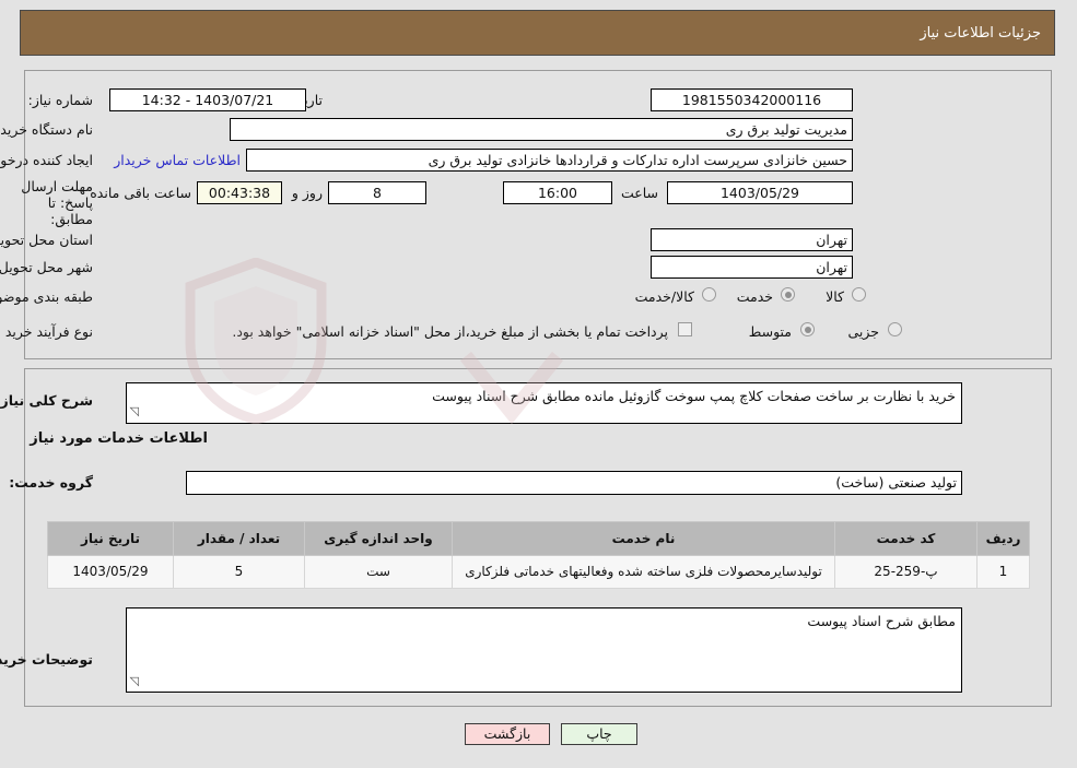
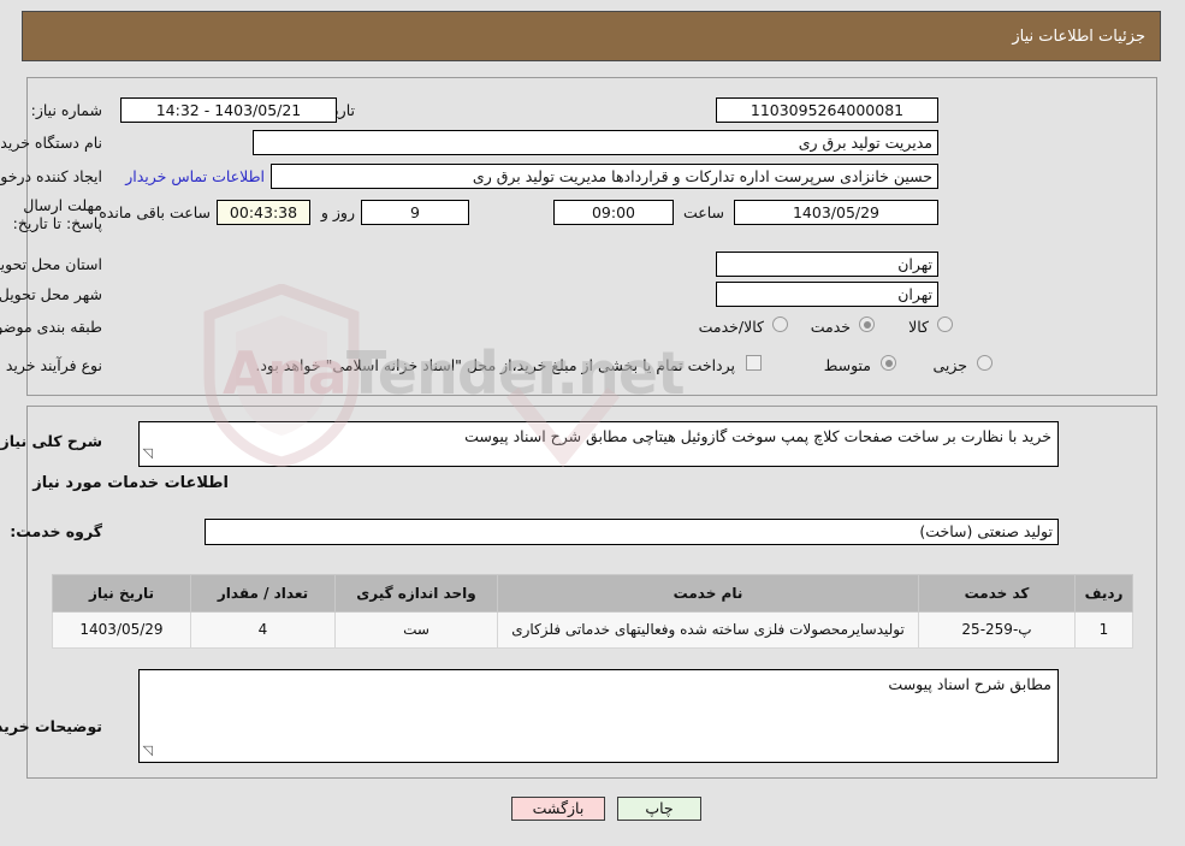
+ AnaTender.net
  جزئیات اطلاعات نیاز
  شماره نیاز:
- 1981550342000116
+ 1103095264000081
- 1403/07/21 - 14:32
+ 1403/05/21 - 14:32
  نام دستگاه خرید
  مدیریت تولید برق ری
  ایجاد کننده درخو
- حسین خانزادی سرپرست اداره تدارکات و قراردادها خانزادی تولید برق ری
+ حسین خانزادی سرپرست اداره تدارکات و قراردادها مدیریت تولید برق ری
  اطلاعات تماس خریدار
- مهلت ارسال پاسخ: تا مطابق:
+ مهلت ارسال پاسخ: تا تاریخ:
  1403/05/29
  ساعت
- 16:00
+ 09:00
- 8
+ 9
  روز و
  00:43:38
  ساعت باقی مانده
  استان محل تحوی
  تهران
  شهر محل تحویل
  تهران
  طبقه بندی موض
  کالا
  خدمت
  کالا/خدمت
  نوع فرآیند خرید
  جزیی
  متوسط
  پرداخت تمام یا بخشی از مبلغ خرید،از محل "اسناد خزانه اسلامی" خواهد بود.
  شرح کلی نیاز
- خرید با نظارت بر ساخت صفحات کلاچ پمپ سوخت گازوئیل مانده مطابق شرح اسناد پیوست
+ خرید با نظارت بر ساخت صفحات کلاچ پمپ سوخت گازوئیل هیتاچی مطابق شرح اسناد پیوست
  ◹
  اطلاعات خدمات مورد نیاز
  گروه خدمت:
  تولید صنعتی (ساخت)
  ردیف	کد خدمت	نام خدمت	واحد اندازه گیری	تعداد / مقدار	تاریخ نیاز
- 1	پ-259-25	تولیدسایرمحصولات فلزی ساخته شده وفعالیتهای خدماتی فلزکاری	ست	5	1403/05/29
+ 1	پ-259-25	تولیدسایرمحصولات فلزی ساخته شده وفعالیتهای خدماتی فلزکاری	ست	4	1403/05/29
  توضیحات خری
  مطابق شرح اسناد پیوست
  ◹
  چاپ
  بازگشت
